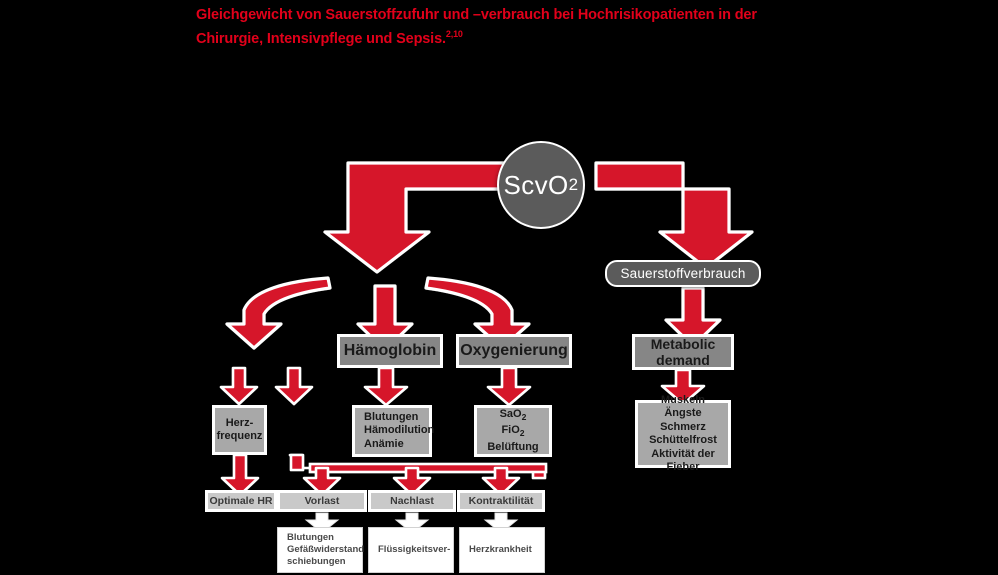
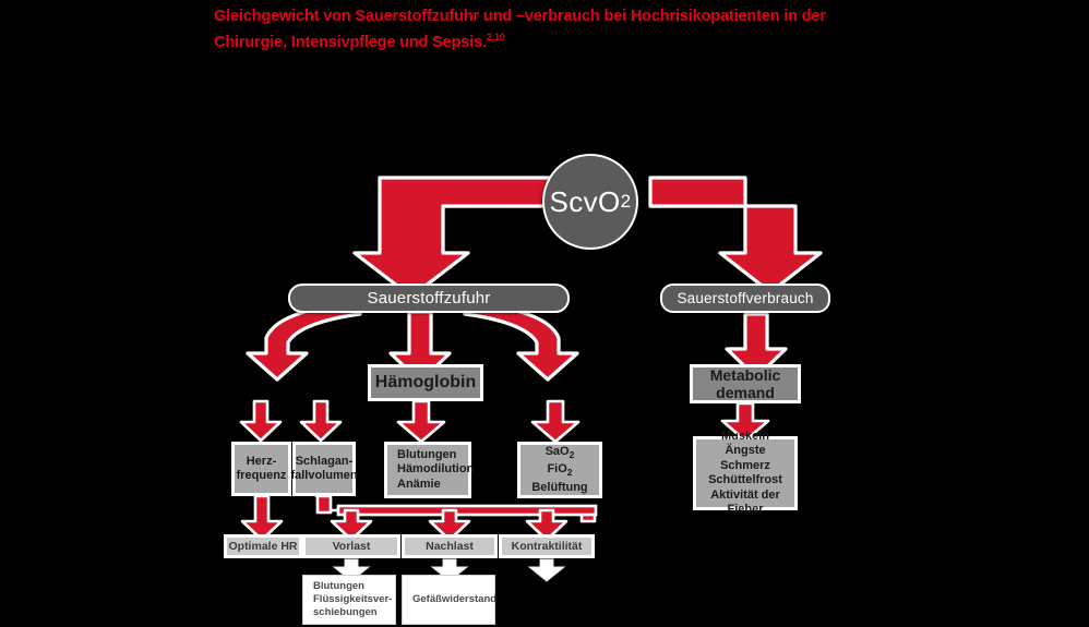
  Gleichgewicht von Sauerstoffzufuhr und –verbrauch bei Hochrisikopatienten in der
  Chirurgie, Intensivpflege und Sepsis.2,10
  ScvO
  2
+ Sauerstoffzufuhr
  Sauerstoffverbrauch
  Hämoglobin
- Oxygenierung
  Metabolic
  demand
  Herz-
  frequenz
+ Schlagan-
+ fallvolumen
  Blutungen
  Hämodilution
  Anämie
  SaO2
  FiO2
  Belüftung
  Muskeln
  Ängste
  Schmerz
  Schüttelfrost
  Aktivität der
  Fieber
  Optimale HR
  Vorlast
  Nachlast
  Kontraktilität
  Blutungen
- Gefäßwiderstand
+ Flüssigkeitsver-
  schiebungen
- Flüssigkeitsver-
+ Gefäßwiderstand
- Herzkrankheit
